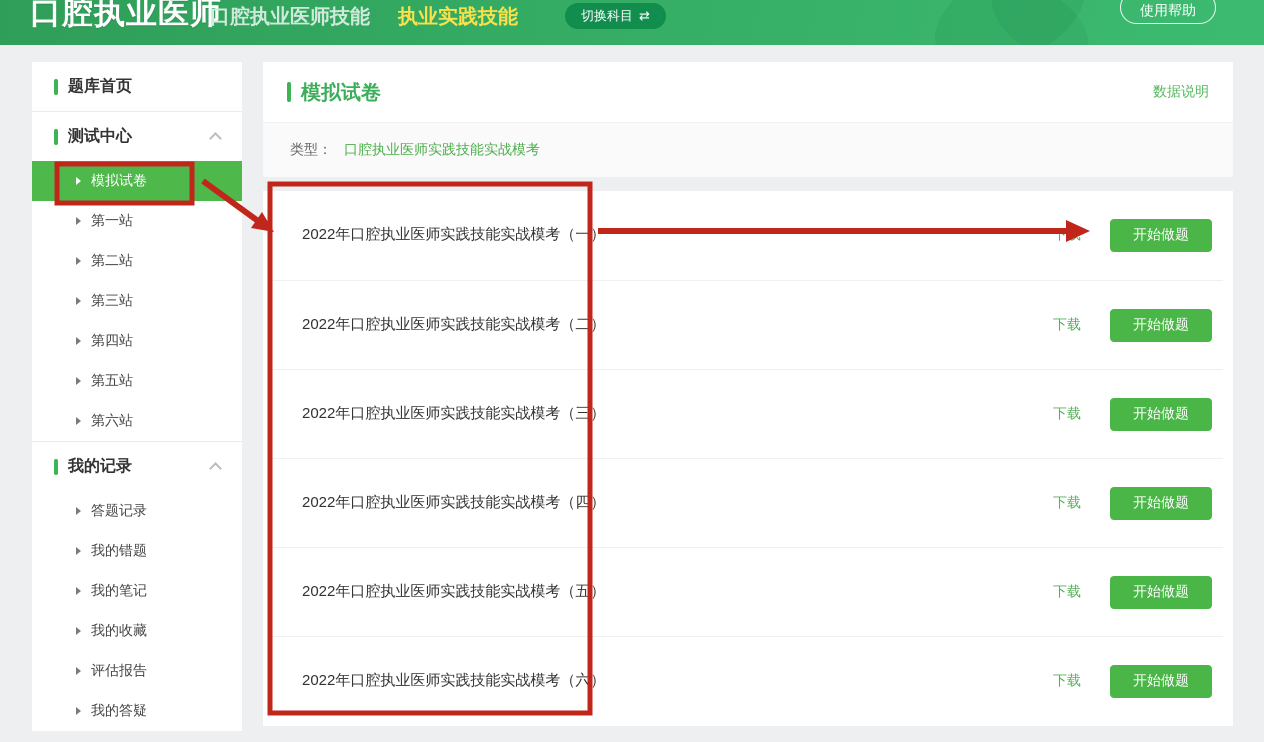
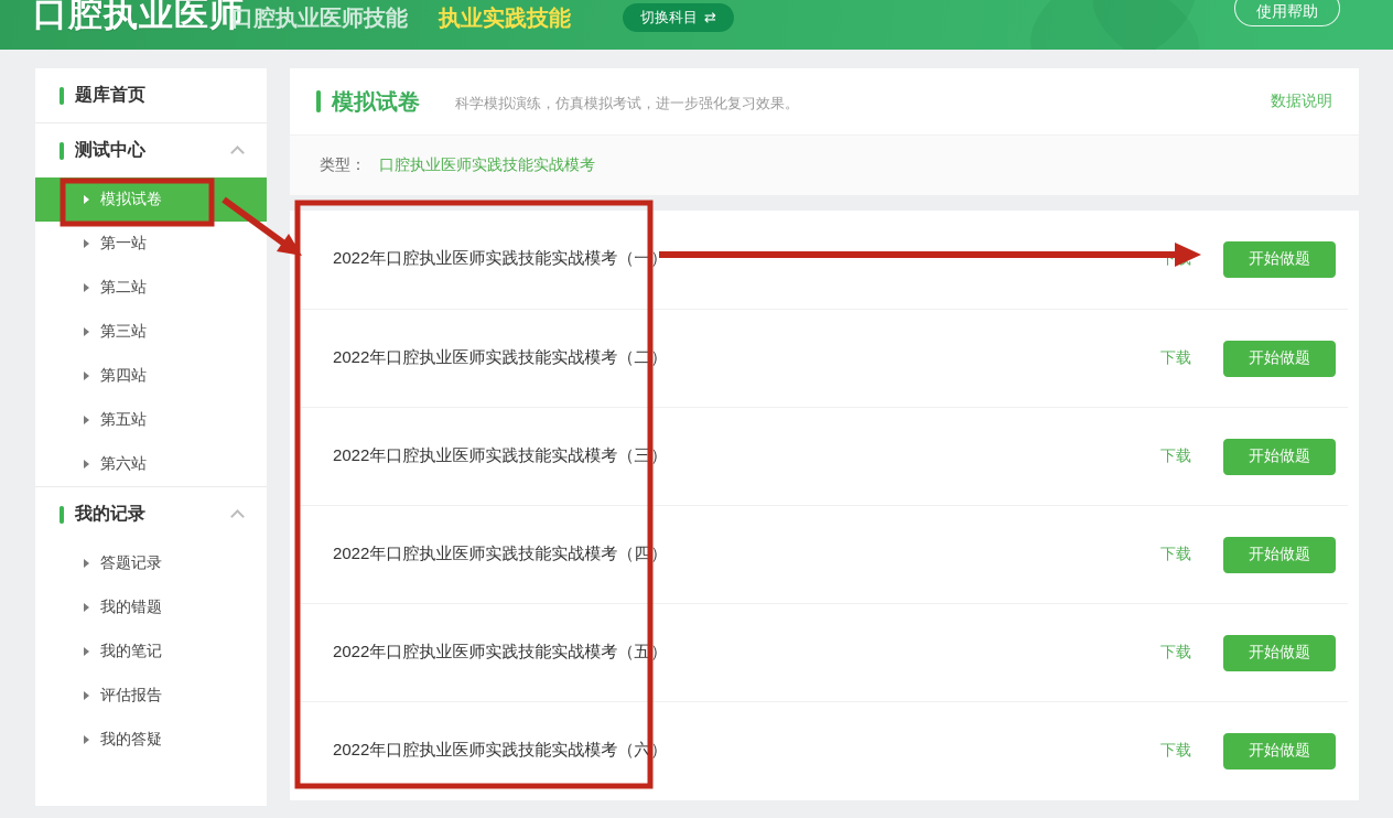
  口腔执业医师
  口腔执业医师技能
  执业实践技能
  切换科目
  ⇄
  使用帮助
  题库首页
  测试中心
  模拟试卷
  第一站
  第二站
  第三站
  第四站
  第五站
  第六站
  我的记录
  答题记录
  我的错题
  我的笔记
- 我的收藏
  评估报告
  我的答疑
  模拟试卷
+ 科学模拟演练，仿真模拟考试，进一步强化复习效果。
  数据说明
  类型：
  口腔执业医师实践技能实战模考
  2022年口腔执业医师实践技能实战模考（一）
  开始做题
  2022年口腔执业医师实践技能实战模考（二）
  下载
  开始做题
  2022年口腔执业医师实践技能实战模考（三）
  下载
  开始做题
  2022年口腔执业医师实践技能实战模考（四）
  下载
  开始做题
  2022年口腔执业医师实践技能实战模考（五）
  下载
  开始做题
  2022年口腔执业医师实践技能实战模考（六）
  下载
  开始做题
